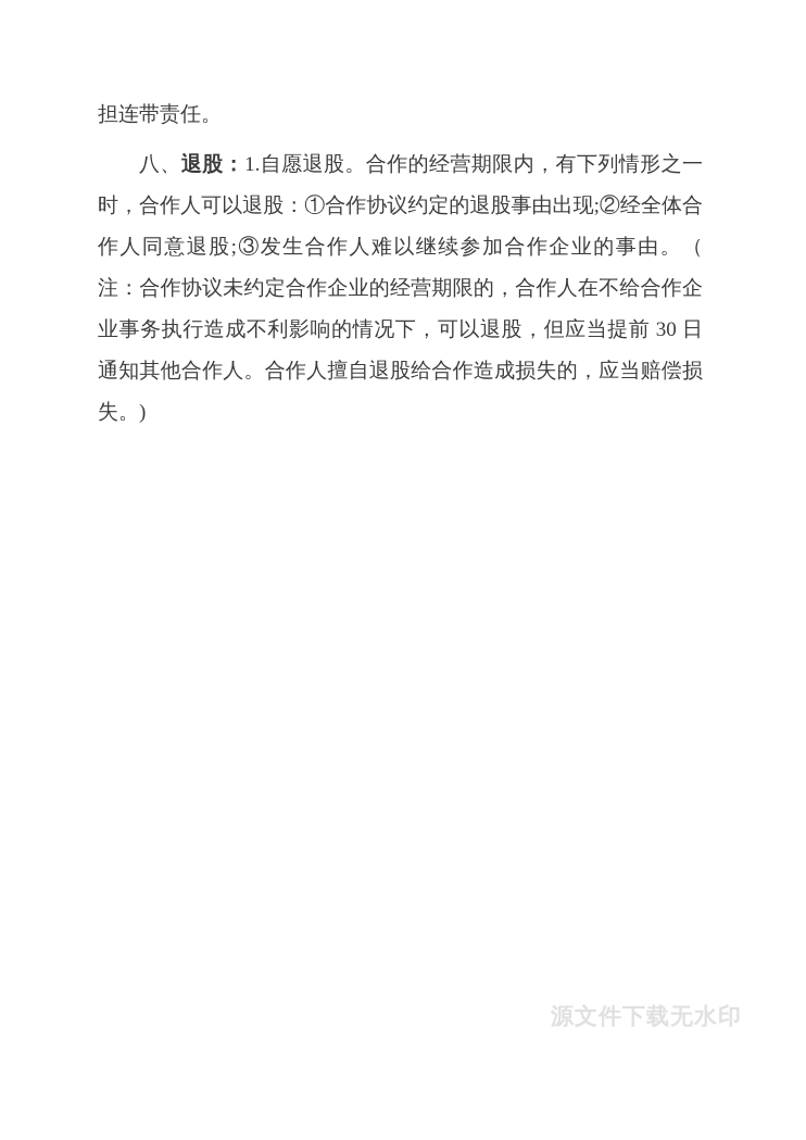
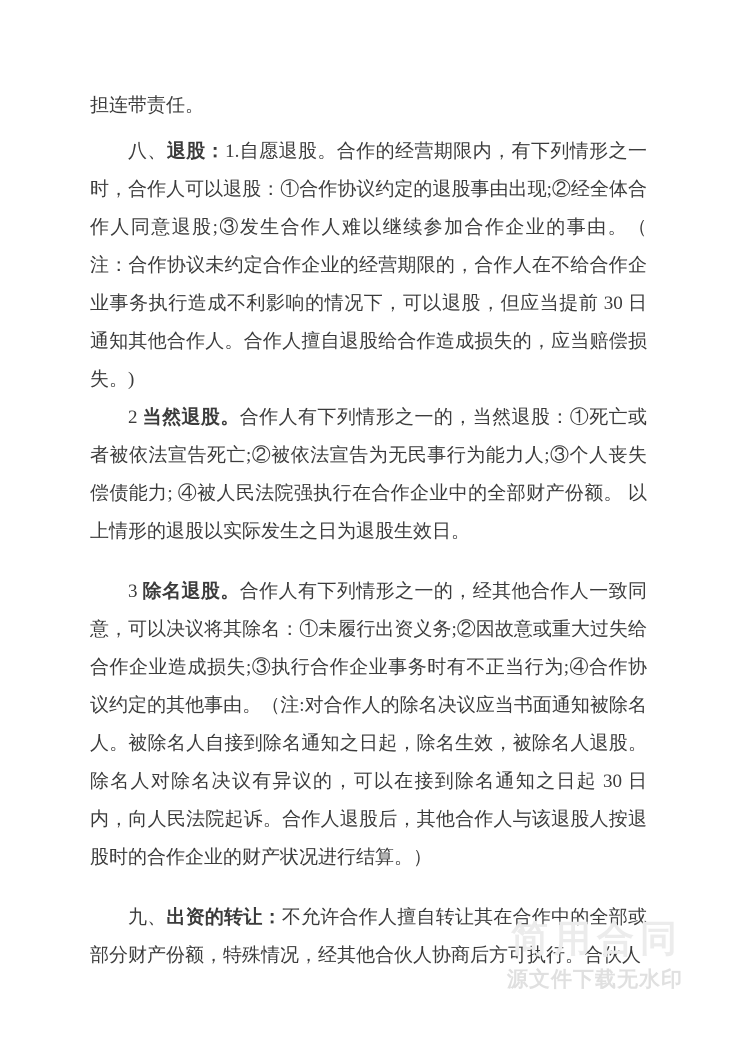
  担连带责任。
  八、退股：1.自愿退股。合作的经营期限内，有下列情形之一时，合作人可以退股：①合作协议约定的退股事由出现;②经全体合作人同意退股;③发生合作人难以继续参加合作企业的事由。（ 注：合作协议未约定合作企业的经营期限的，合作人在不给合作企业事务执行造成不利影响的情况下，可以退股，但应当提前 30 日通知其他合作人。合作人擅自退股给合作造成损失的，应当赔偿损失。)
+ 2 当然退股。合作人有下列情形之一的，当然退股：①死亡或者被依法宣告死亡;②被依法宣告为无民事行为能力人;③个人丧失偿债能力; ④被人民法院强执行在合作企业中的全部财产份额。 以上情形的退股以实际发生之日为退股生效日。
+ 3 除名退股。合作人有下列情形之一的，经其他合作人一致同意，可以决议将其除名：①未履行出资义务;②因故意或重大过失给合作企业造成损失;③执行合作企业事务时有不正当行为;④合作协议约定的其他事由。（注:对合作人的除名决议应当书面通知被除名人。被除名人自接到除名通知之日起，除名生效，被除名人退股。除名人对除名决议有异议的，可以在接到除名通知之日起 30 日内，向人民法院起诉。合作人退股后，其他合作人与该退股人按退股时的合作企业的财产状况进行结算。）
+ 九、出资的转让：不允许合作人擅自转让其在合作中的全部或部分财产份额，特殊情况，经其他合伙人协商后方可执行。合伙人
+ 简用合同
  源文件下载无水印
